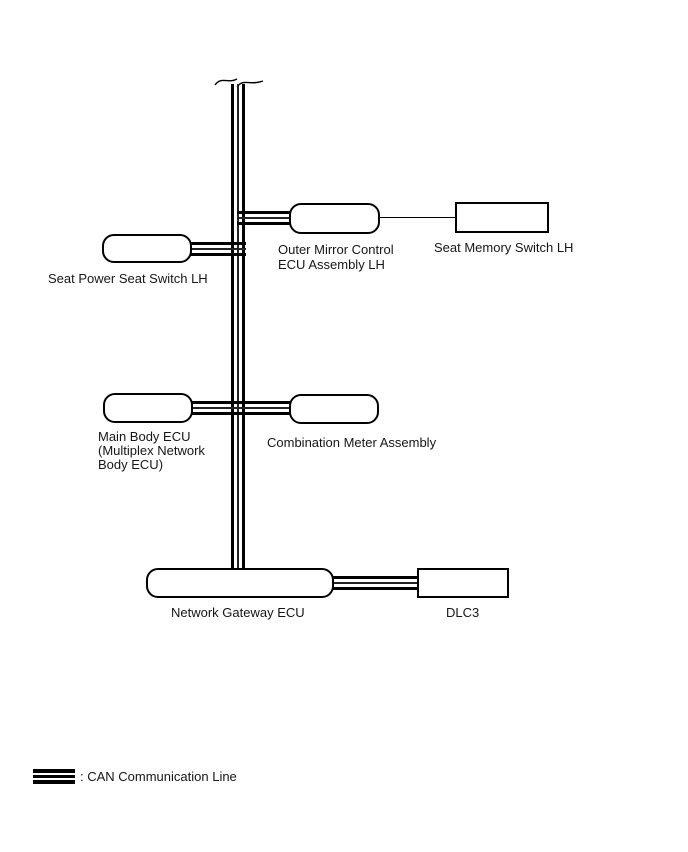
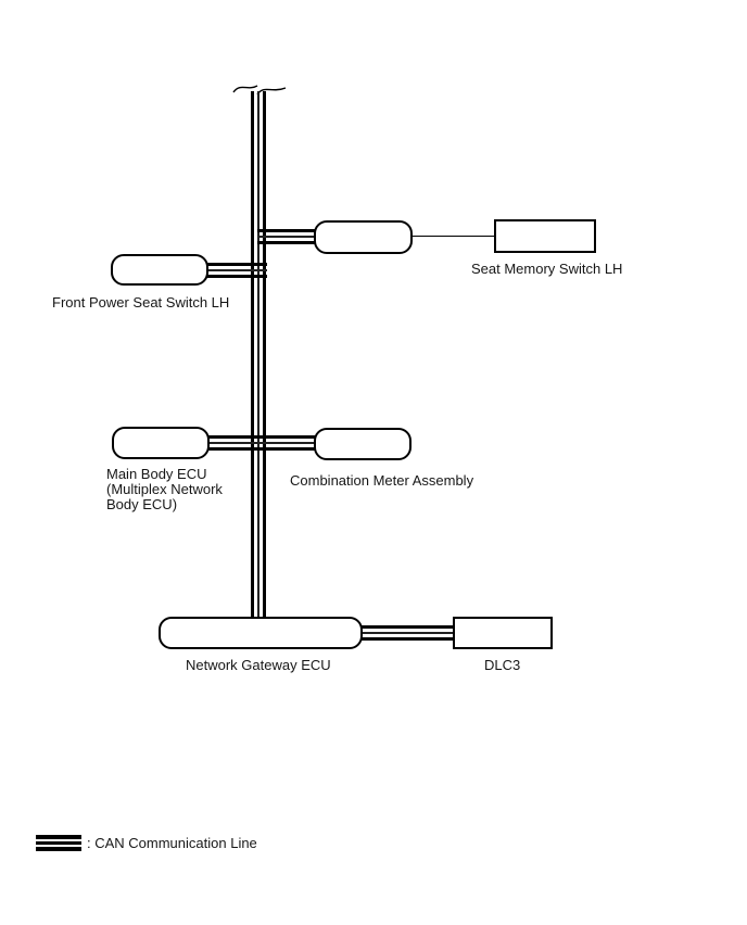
- Seat Power Seat Switch LH
+ Front Power Seat Switch LH
- Outer Mirror Control
- ECU Assembly LH
  Seat Memory Switch LH
  Main Body ECU
  (Multiplex Network
  Body ECU)
  Combination Meter Assembly
  Network Gateway ECU
  DLC3
  : CAN Communication Line
